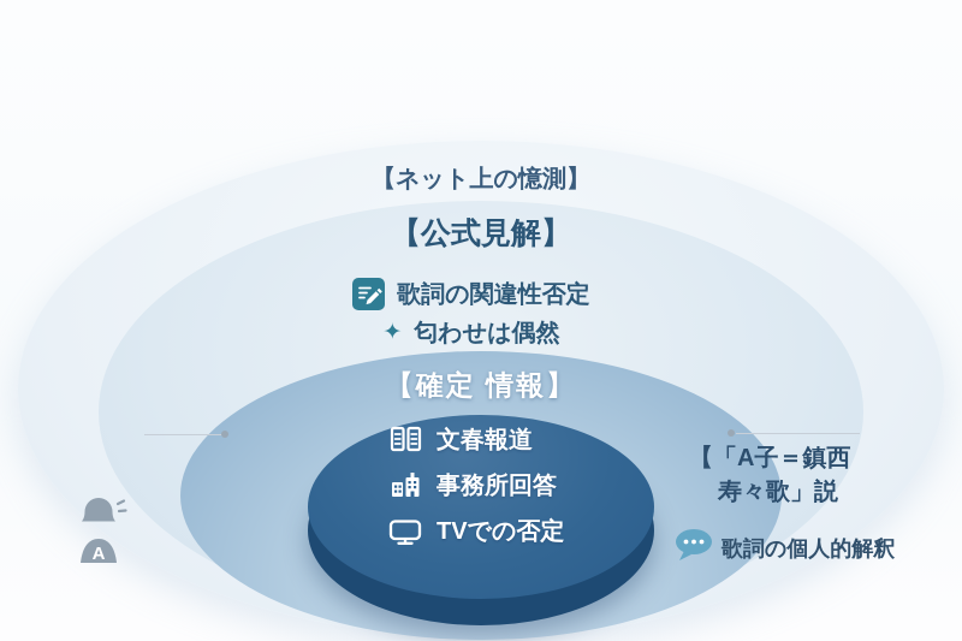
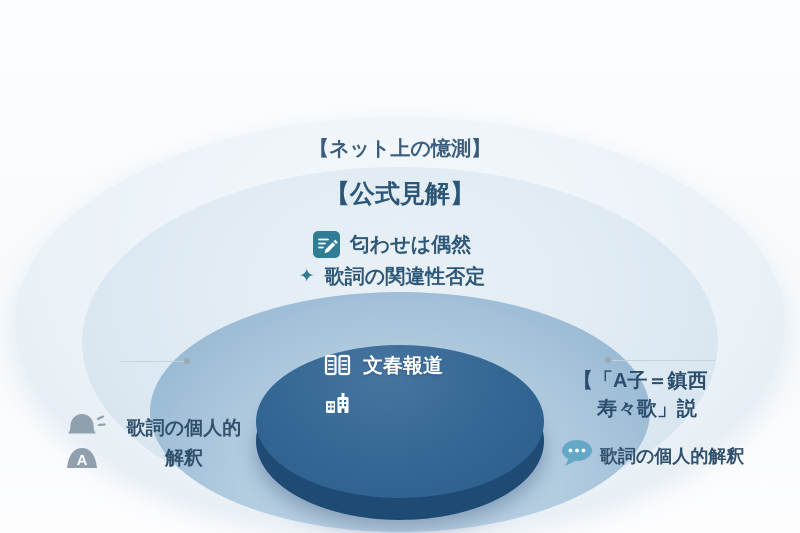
  【ネット上の憶測】
  【公式見解】
- 【確定 情報】
- 歌詞の関違性否定
+ 匂わせは偶然
  ✦
- 匂わせは偶然
+ 歌詞の関違性否定
  文春報道
- 事務所回答
- TVでの否定
  A
+ 歌詞の個人的
+ 解釈
  【「A子＝鎮西
  寿々歌」説
  歌詞の個人的解釈
